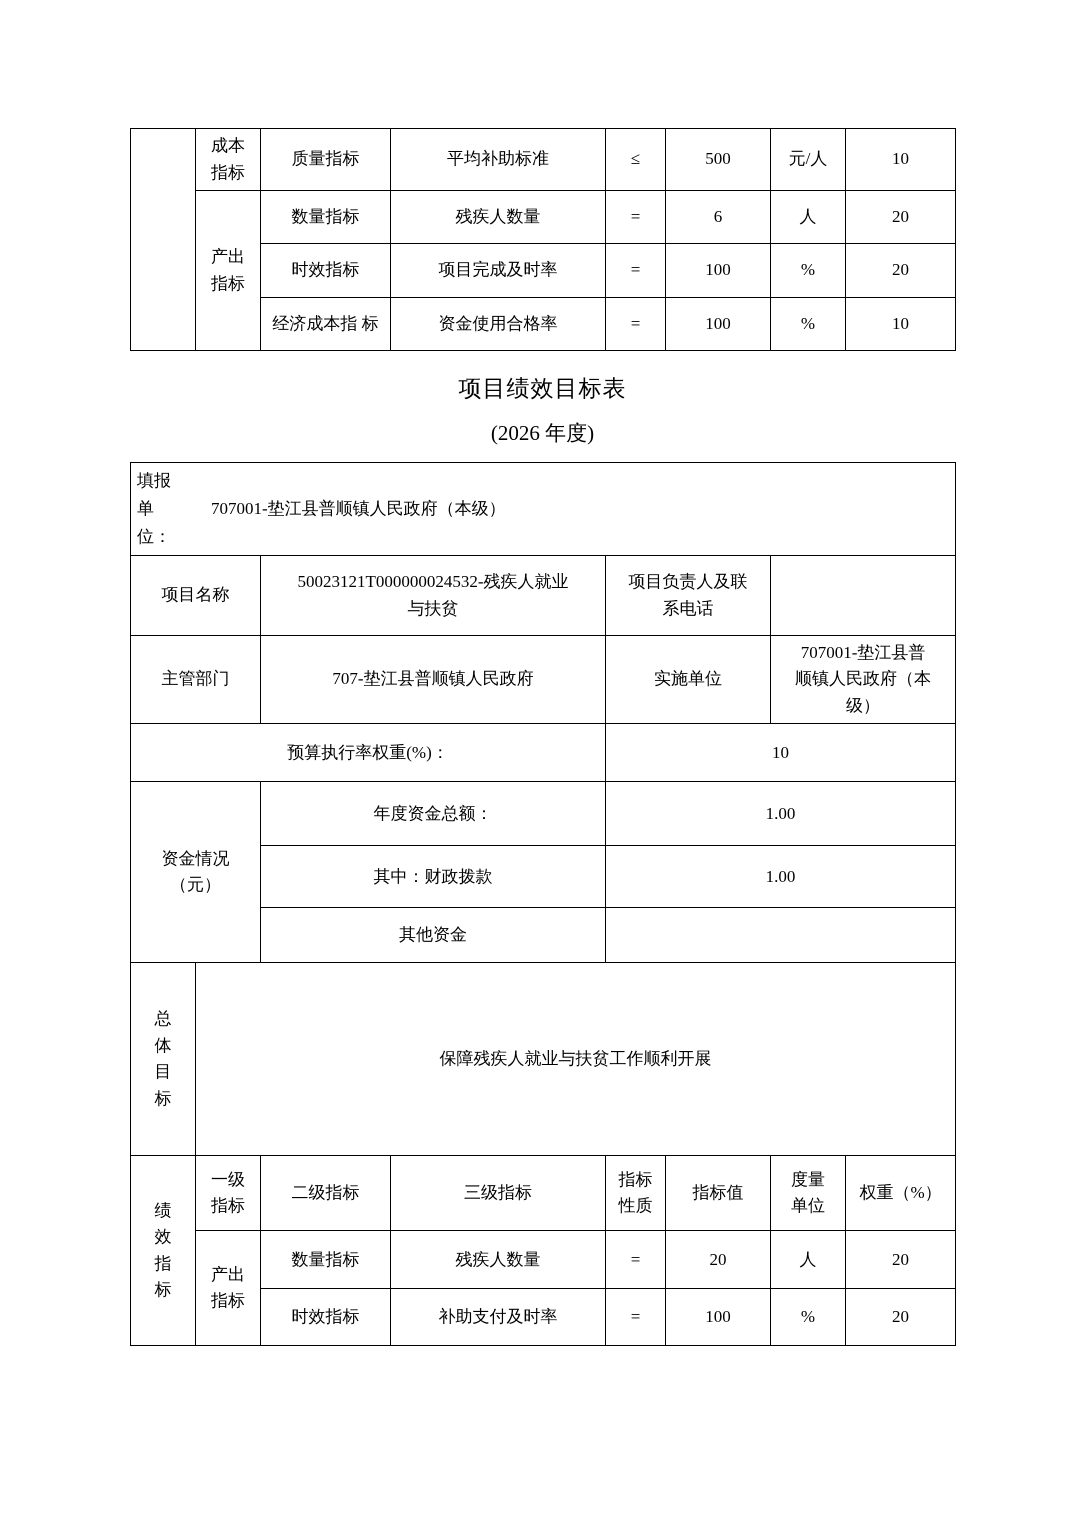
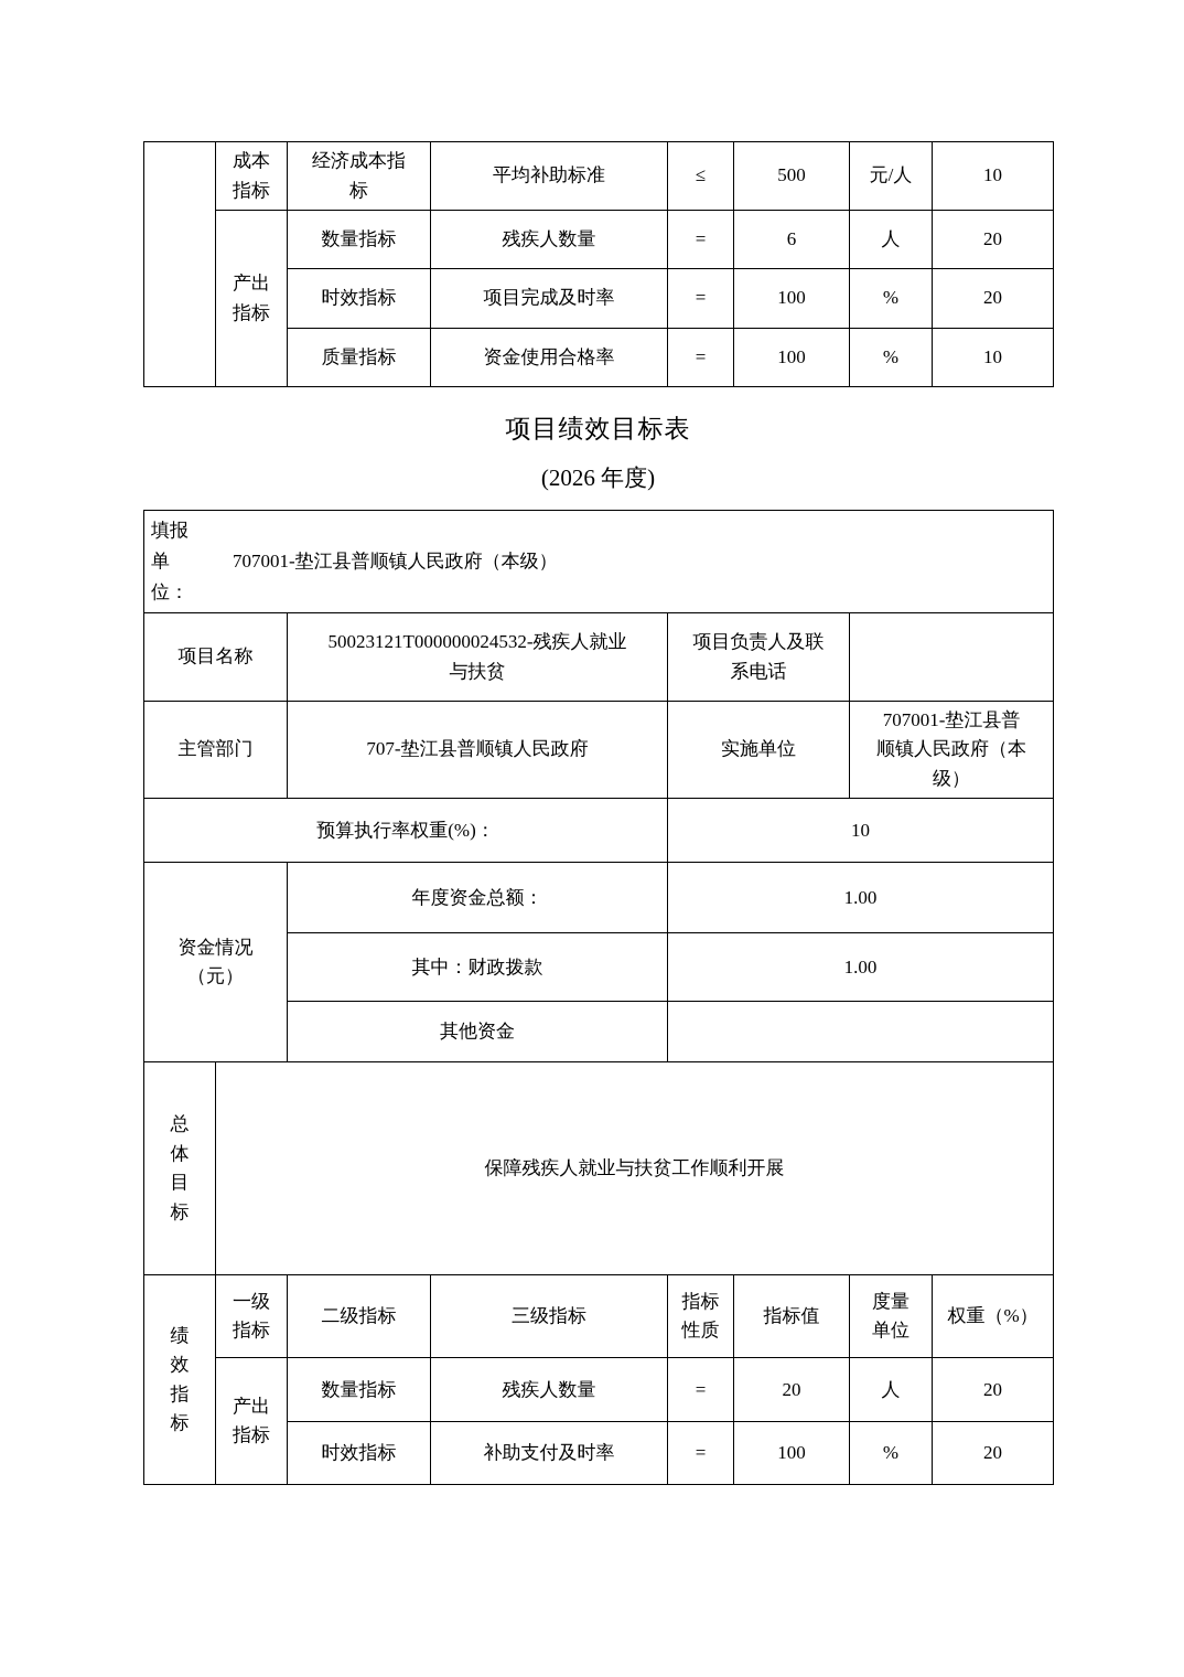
- 	成本 指标	质量指标	平均补助标准	≤	500	元/人	10
+ 	成本 指标	经济成本指 标	平均补助标准	≤	500	元/人	10
  产出 指标	数量指标	残疾人数量	=	6	人	20
  时效指标	项目完成及时率	=	100	%	20
- 经济成本指 标	资金使用合格率	=	100	%	10
+ 质量指标	资金使用合格率	=	100	%	10
  项目绩效目标表
  (2026 年度)
  填报 单 位： 707001-垫江县普顺镇人民政府（本级）
  项目名称	50023121T000000024532-残疾人就业 与扶贫	项目负责人及联 系电话
  主管部门	707-垫江县普顺镇人民政府	实施单位	707001-垫江县普 顺镇人民政府（本 级）
  预算执行率权重(%)：	10
  资金情况 （元）	年度资金总额：	1.00
  其中：财政拨款	1.00
  其他资金
  总 体 目 标	保障残疾人就业与扶贫工作顺利开展
  绩 效 指 标	一级 指标	二级指标	三级指标	指标 性质	指标值	度量 单位	权重（%）
  产出 指标	数量指标	残疾人数量	=	20	人	20
  时效指标	补助支付及时率	=	100	%	20
